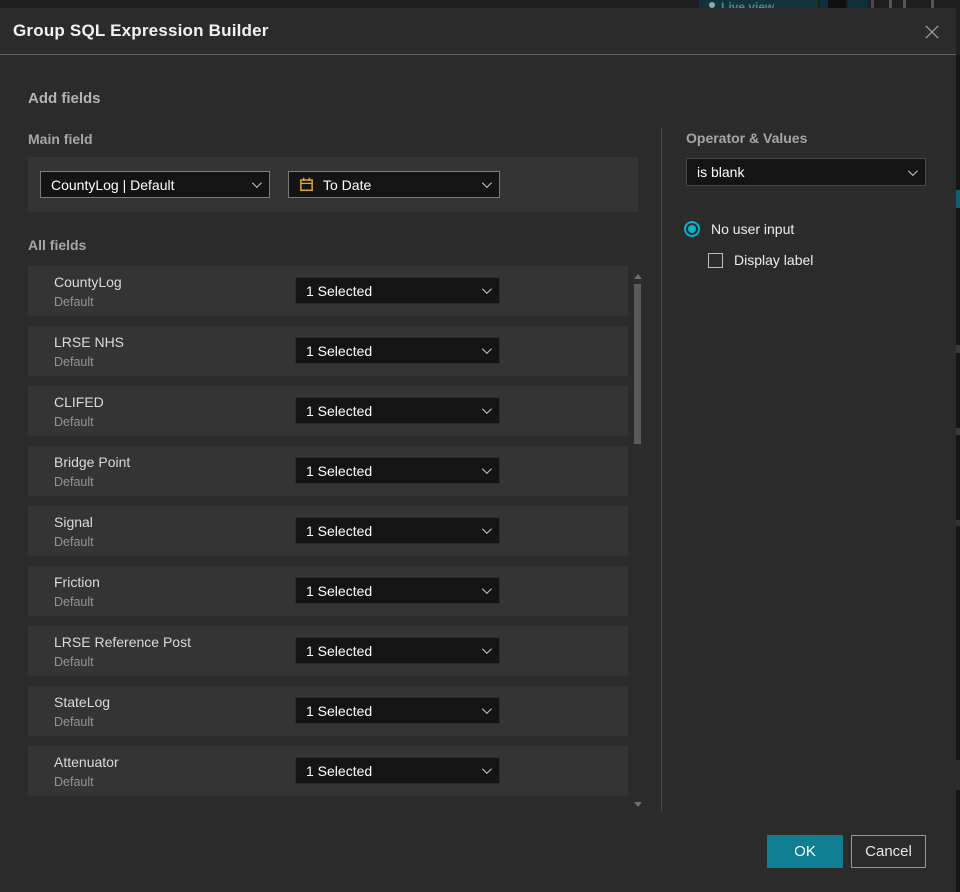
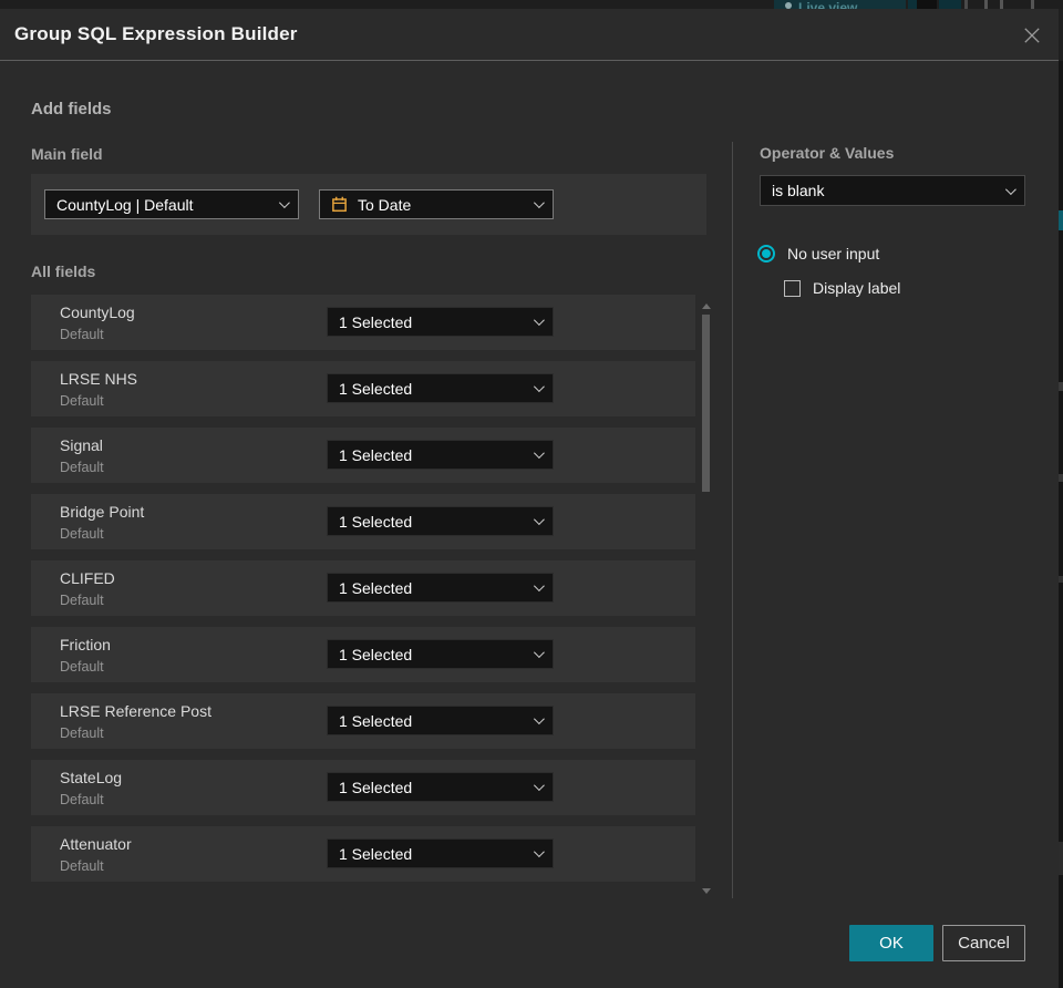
  Live view
  Group SQL Expression Builder
  Add fields
  Main field
  CountyLog | Default
  To Date
  All fields
  CountyLog
  Default
  1 Selected
  LRSE NHS
  Default
  1 Selected
- CLIFED
+ Signal
  Default
  1 Selected
  Bridge Point
  Default
  1 Selected
- Signal
+ CLIFED
  Default
  1 Selected
  Friction
  Default
  1 Selected
  LRSE Reference Post
  Default
  1 Selected
  StateLog
  Default
  1 Selected
  Attenuator
  Default
  1 Selected
  Operator & Values
  is blank
  No user input
  Display label
  OK
  Cancel
